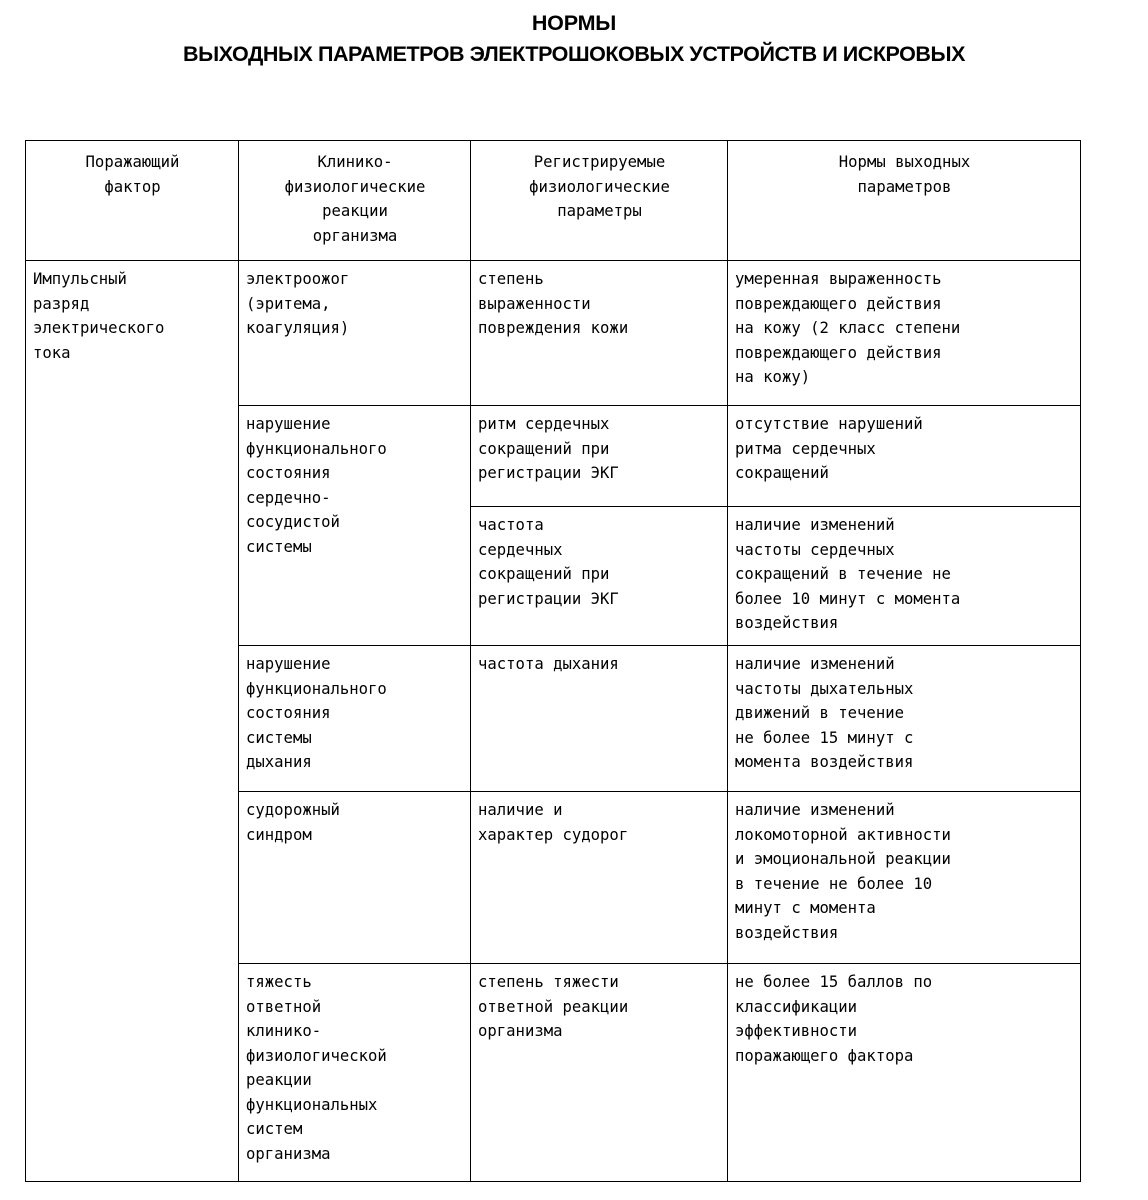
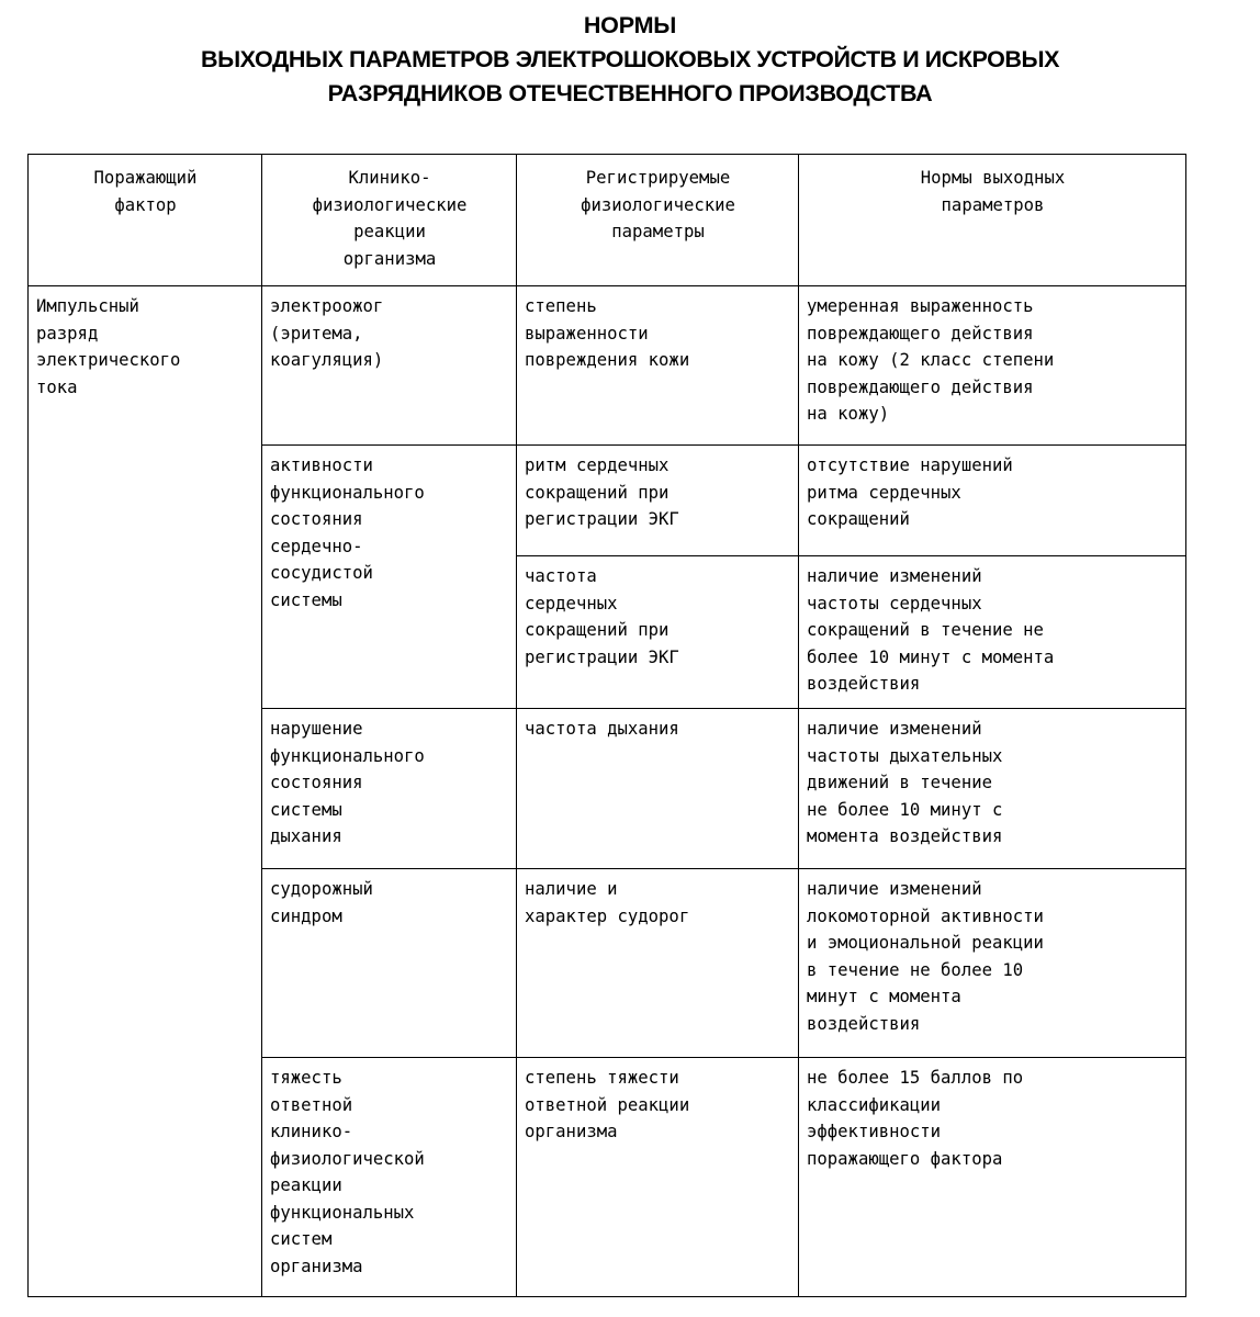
  НОРМЫ
  ВЫХОДНЫХ ПАРАМЕТРОВ ЭЛЕКТРОШОКОВЫХ УСТРОЙСТВ И ИСКРОВЫХ
+ РАЗРЯДНИКОВ ОТЕЧЕСТВЕННОГО ПРОИЗВОДСТВА
  Поражающий фактор	Клинико- физиологические реакции организма	Регистрируемые физиологические параметры	Нормы выходных параметров
  Импульсный разряд электрического тока	электроожог (эритема, коагуляция)	степень выраженности повреждения кожи	умеренная выраженность повреждающего действия на кожу (2 класс степени повреждающего действия на кожу)
- нарушение функционального состояния сердечно- сосудистой системы	ритм сердечных сокращений при регистрации ЭКГ	отсутствие нарушений ритма сердечных сокращений
+ активности функционального состояния сердечно- сосудистой системы	ритм сердечных сокращений при регистрации ЭКГ	отсутствие нарушений ритма сердечных сокращений
  частота сердечных сокращений при регистрации ЭКГ	наличие изменений частоты сердечных сокращений в течение не более 10 минут с момента воздействия
- нарушение функционального состояния системы дыхания	частота дыхания	наличие изменений частоты дыхательных движений в течение не более 15 минут с момента воздействия
+ нарушение функционального состояния системы дыхания	частота дыхания	наличие изменений частоты дыхательных движений в течение не более 10 минут с момента воздействия
  судорожный синдром	наличие и характер судорог	наличие изменений локомоторной активности и эмоциональной реакции в течение не более 10 минут с момента воздействия
  тяжесть ответной клинико- физиологической реакции функциональных систем организма	степень тяжести ответной реакции организма	не более 15 баллов по классификации эффективности поражающего фактора
